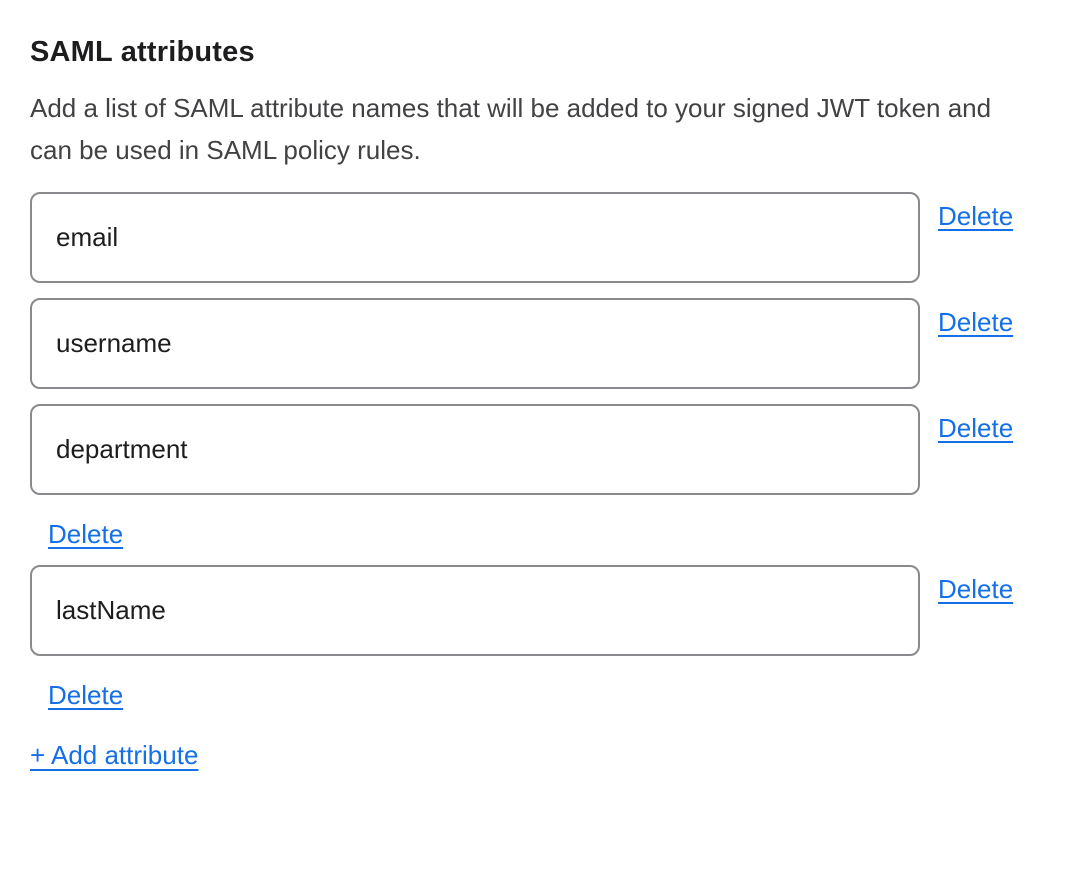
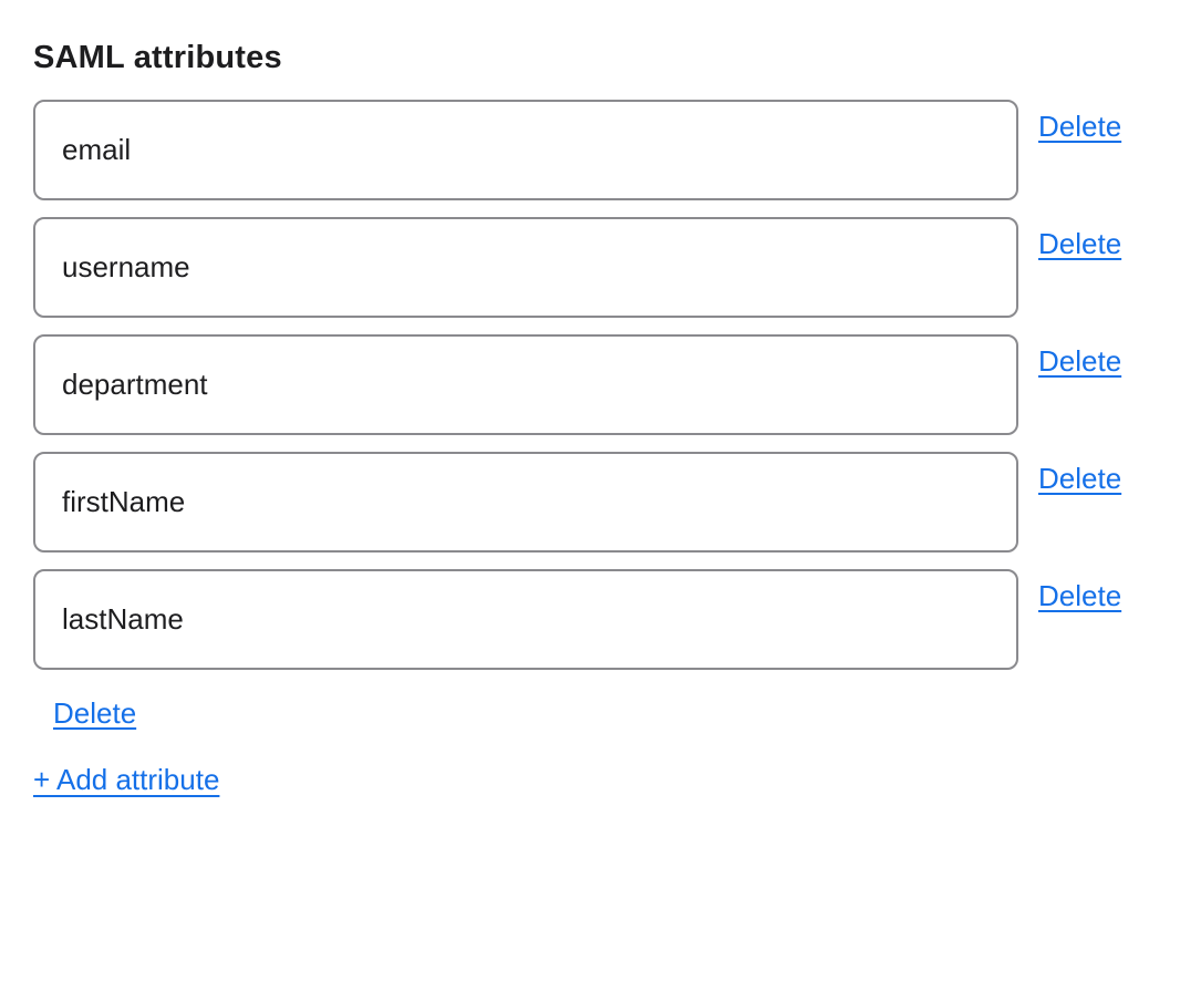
  SAML attributes
- Add a list of SAML attribute names that will be added to your signed JWT token and can be used in SAML policy rules.
  email
  Delete
  username
  Delete
  department
  Delete
+ firstName
  Delete
  lastName
  Delete
  Delete
  + Add attribute
